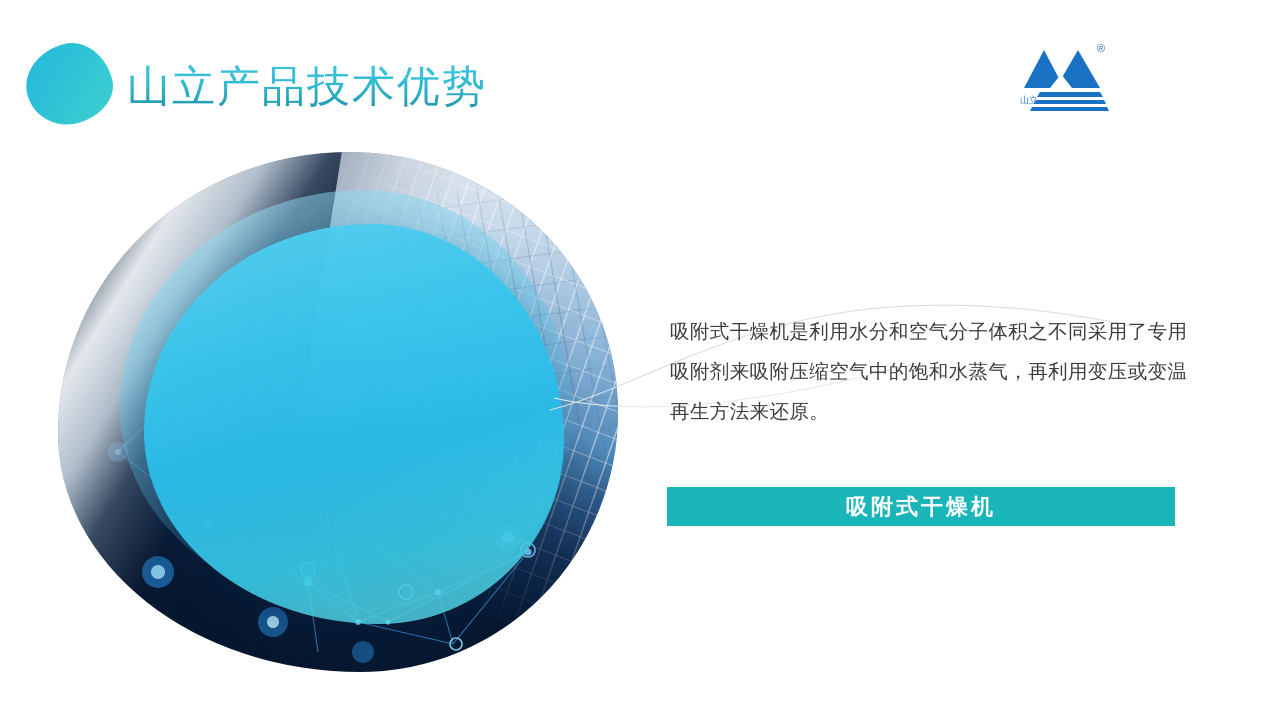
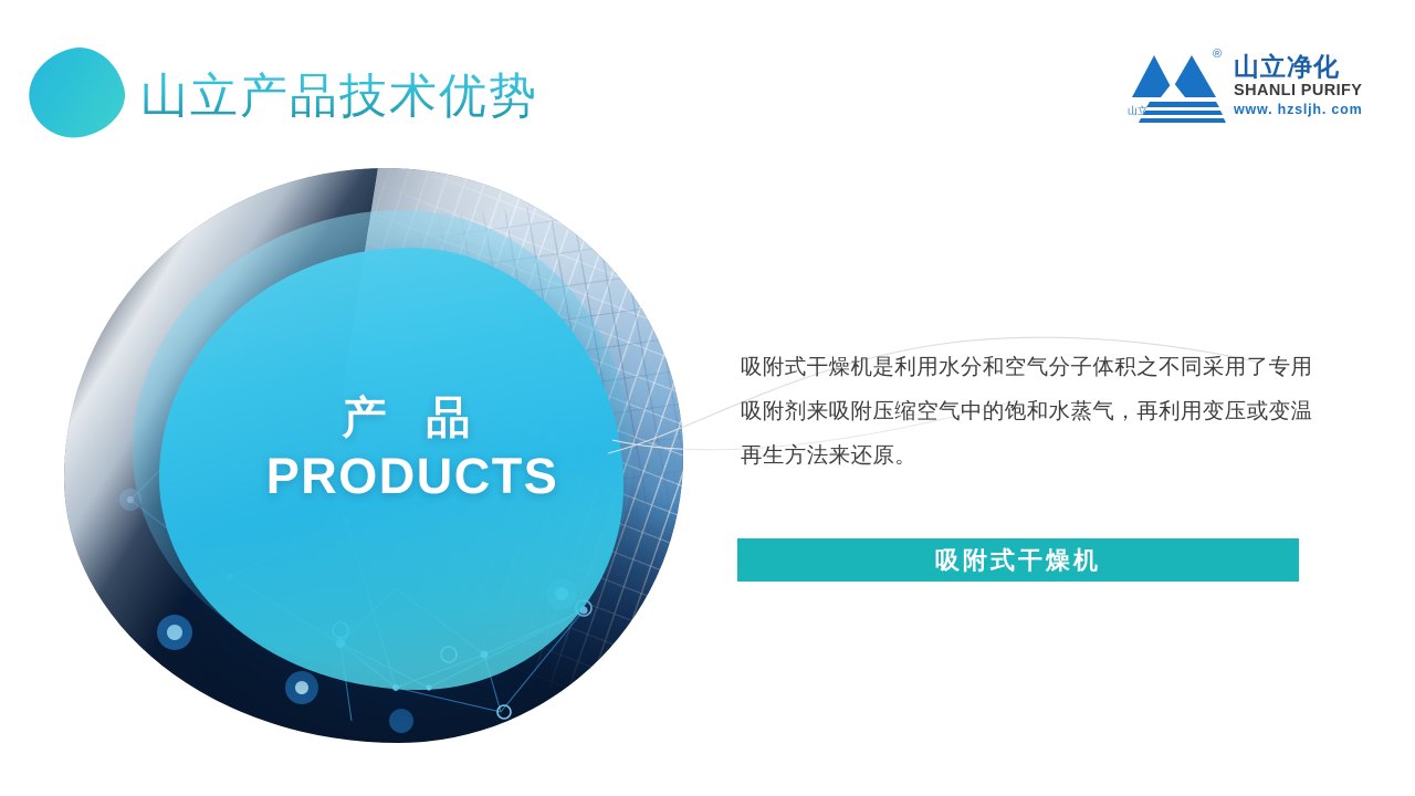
  山立产品技术优势
  ®
  山立
+ 山立净化
+ SHANLI PURIFY
+ www. hzsljh. com
+ 产 品
+ PRODUCTS
  吸附式干燥机是利用水分和空气分子体积之不同采用了专用吸附剂来吸附压缩空气中的饱和水蒸气，再利用变压或变温再生方法来还原。
  吸附式干燥机
